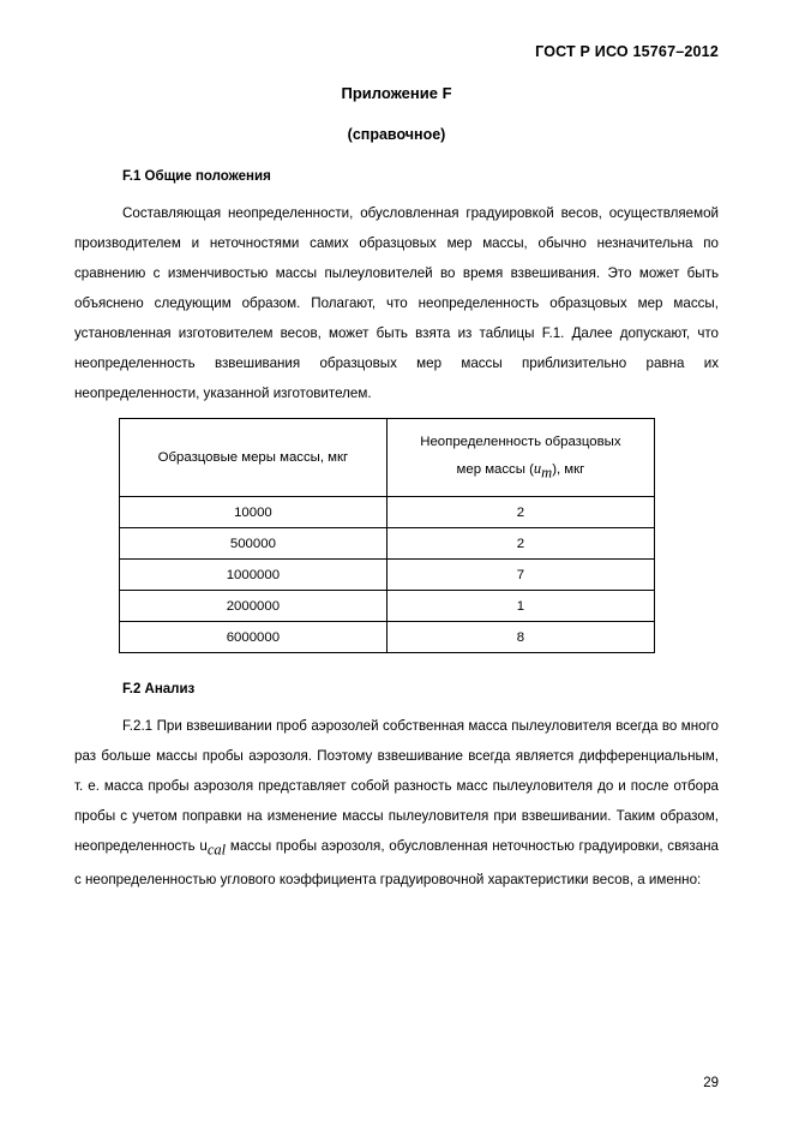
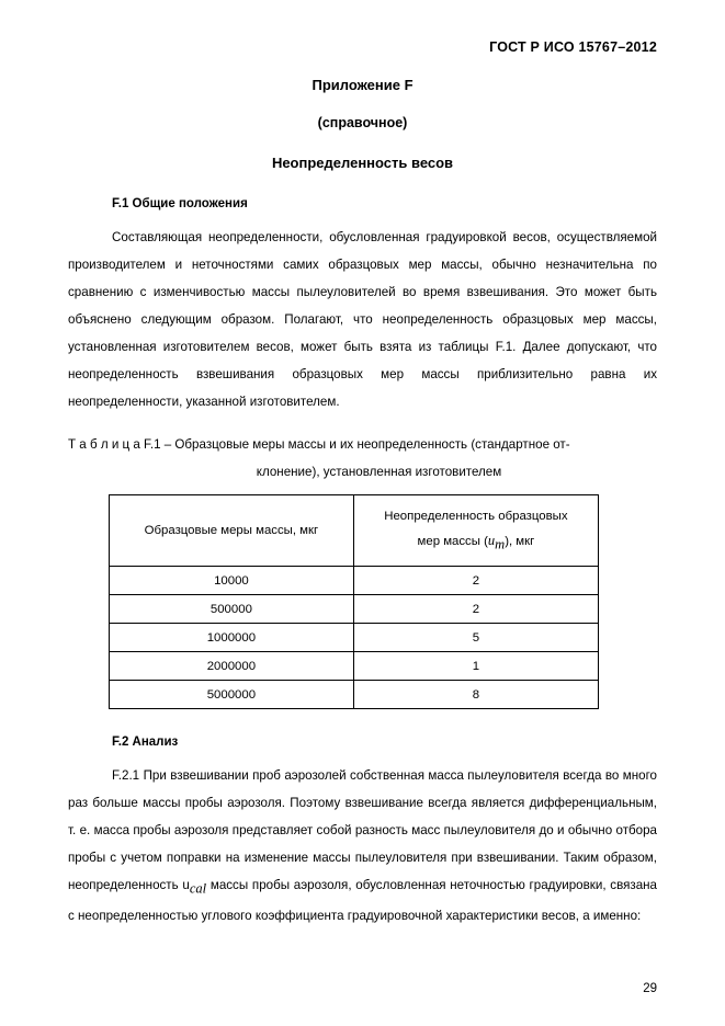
  ГОСТ Р ИСО 15767–2012
  Приложение F
  (справочное)
+ Неопределенность весов
  F.1 Общие положения
  Составляющая неопределенности, обусловленная градуировкой весов, осуществляемой производителем и неточностями самих образцовых мер массы, обычно незначительна по сравнению с изменчивостью массы пылеуловителей во время взвешивания. Это может быть объяснено следующим образом. Полагают, что неопределенность образцовых мер массы, установленная изготовителем весов, может быть взята из таблицы F.1. Далее допускают, что неопределенность взвешивания образцовых мер массы приблизительно равна их неопределенности, указанной изготовителем.
+ Т а б л и ц а F.1 – Образцовые меры массы и их неопределенность (стандартное от-
+ клонение), установленная изготовителем
  Образцовые меры массы, мкг	Неопределенность образцовых мер массы (um), мкг
  10000	2
  500000	2
- 1000000	7
+ 1000000	5
  2000000	1
- 6000000	8
+ 5000000	8
  F.2 Анализ
- F.2.1 При взвешивании проб аэрозолей собственная масса пылеуловителя всегда во много раз больше массы пробы аэрозоля. Поэтому взвешивание всегда является дифференциальным, т. е. масса пробы аэрозоля представляет собой разность масс пылеуловителя до и после отбора пробы с учетом поправки на изменение массы пылеуловителя при взвешивании. Таким образом, неопределенность ucal массы пробы аэрозоля, обусловленная неточностью градуировки, связана с неопределенностью углового коэффициента градуировочной характеристики весов, а именно:
+ F.2.1 При взвешивании проб аэрозолей собственная масса пылеуловителя всегда во много раз больше массы пробы аэрозоля. Поэтому взвешивание всегда является дифференциальным, т. е. масса пробы аэрозоля представляет собой разность масс пылеуловителя до и обычно отбора пробы с учетом поправки на изменение массы пылеуловителя при взвешивании. Таким образом, неопределенность ucal массы пробы аэрозоля, обусловленная неточностью градуировки, связана с неопределенностью углового коэффициента градуировочной характеристики весов, а именно:
  29
